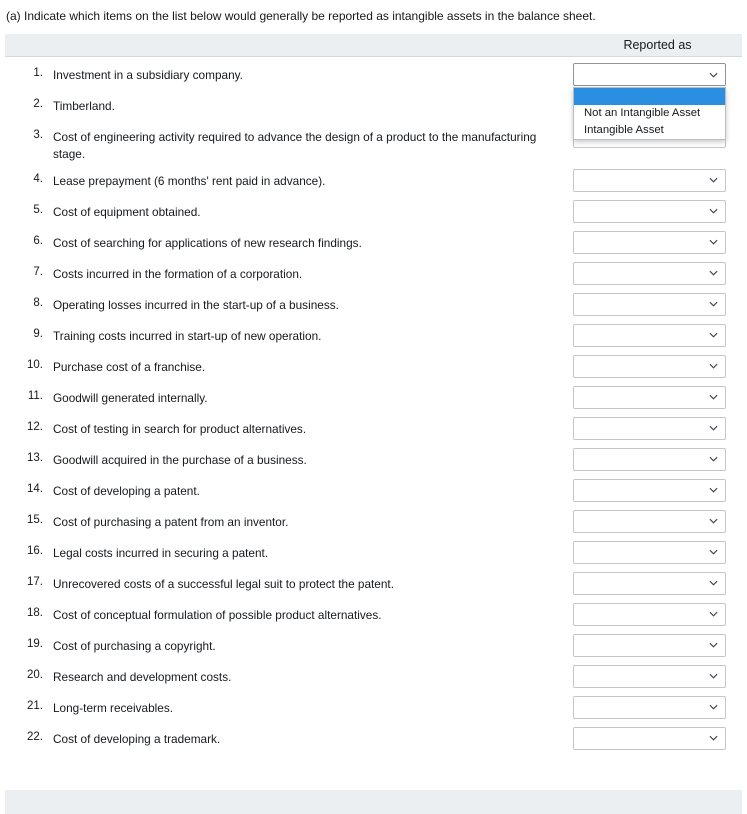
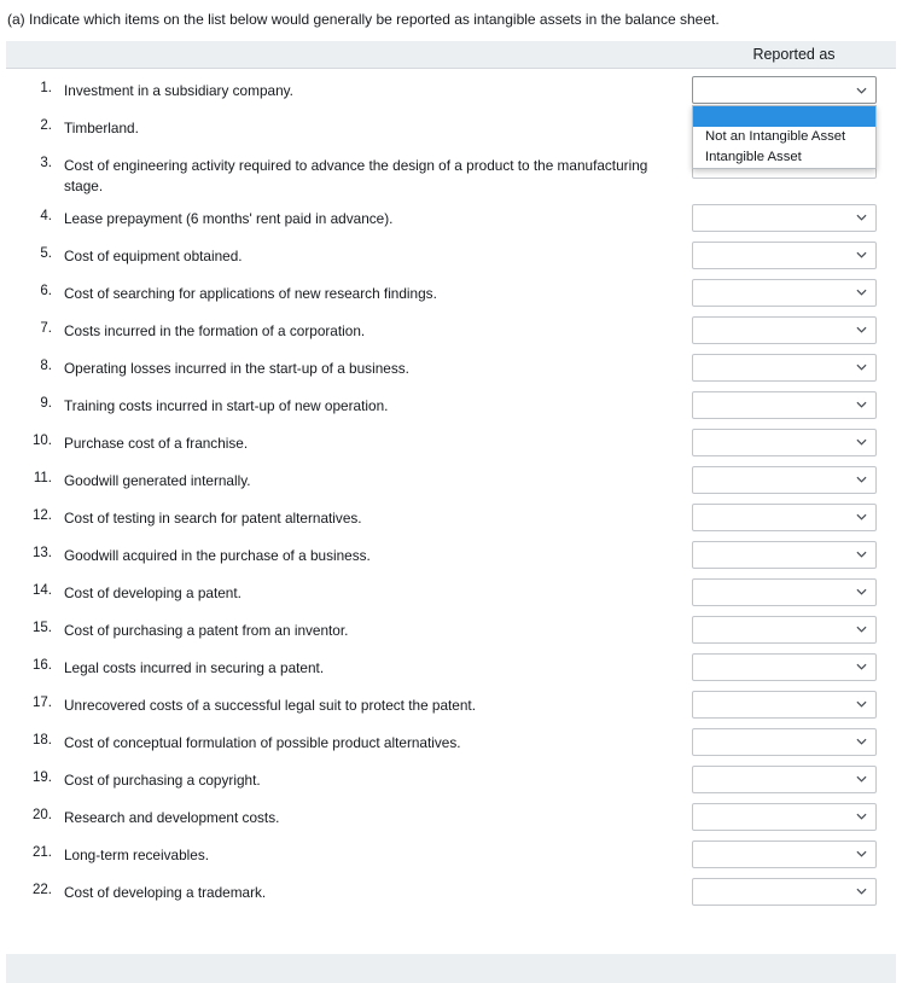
  (a) Indicate which items on the list below would generally be reported as intangible assets in the balance sheet.
  	Reported as
  1.	Investment in a subsidiary company.
  2.	Timberland.
  3.	Cost of engineering activity required to advance the design of a product to the manufacturing stage.
  4.	Lease prepayment (6 months' rent paid in advance).
  5.	Cost of equipment obtained.
  6.	Cost of searching for applications of new research findings.
  7.	Costs incurred in the formation of a corporation.
  8.	Operating losses incurred in the start-up of a business.
  9.	Training costs incurred in start-up of new operation.
  10.	Purchase cost of a franchise.
  11.	Goodwill generated internally.
- 12.	Cost of testing in search for product alternatives.
+ 12.	Cost of testing in search for patent alternatives.
  13.	Goodwill acquired in the purchase of a business.
  14.	Cost of developing a patent.
  15.	Cost of purchasing a patent from an inventor.
  16.	Legal costs incurred in securing a patent.
  17.	Unrecovered costs of a successful legal suit to protect the patent.
  18.	Cost of conceptual formulation of possible product alternatives.
  19.	Cost of purchasing a copyright.
  20.	Research and development costs.
  21.	Long-term receivables.
  22.	Cost of developing a trademark.
  Not an Intangible Asset
  Intangible Asset
